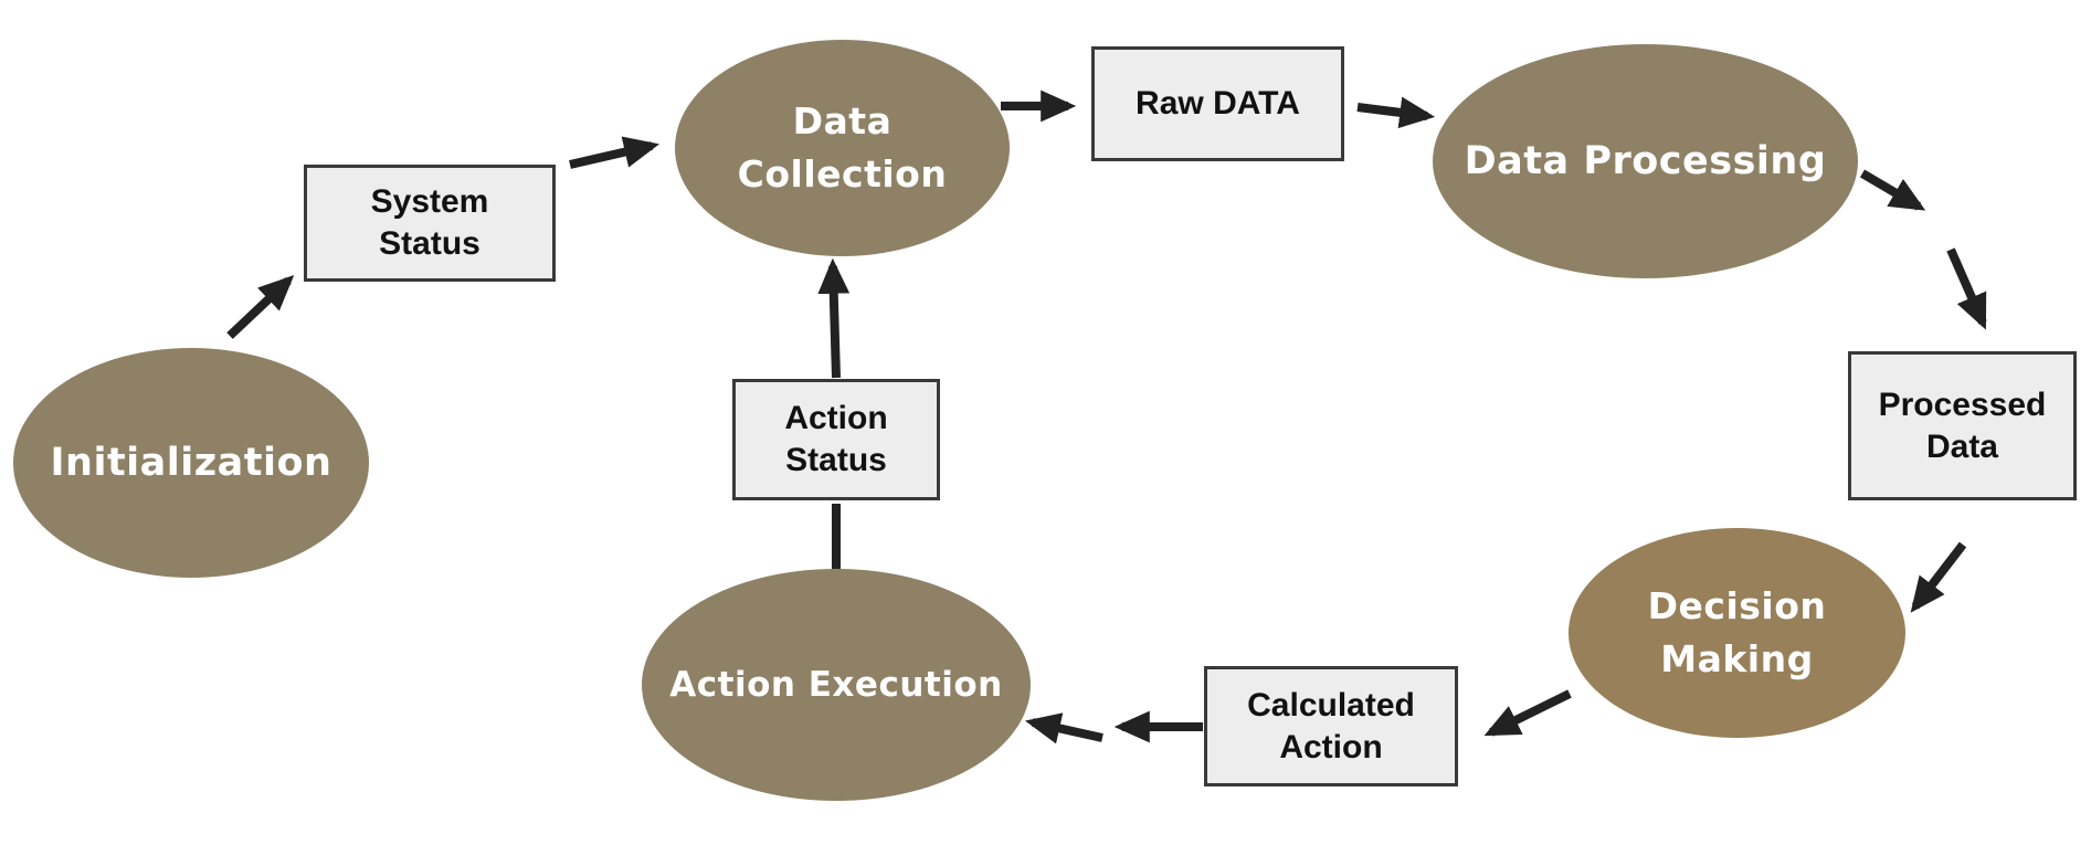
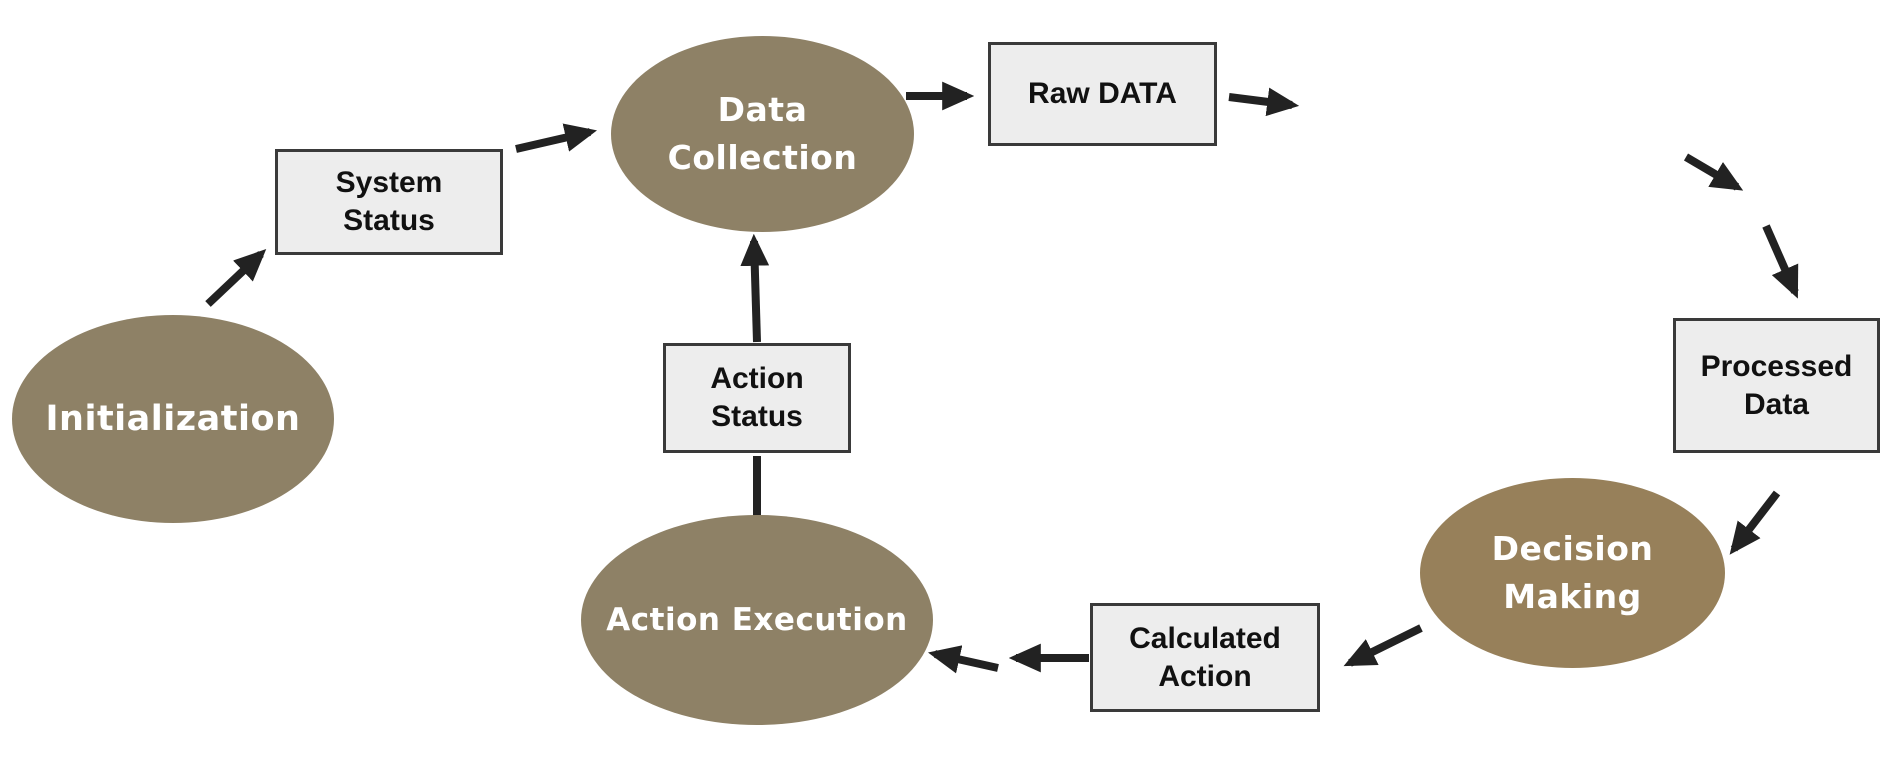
  Initialization
  System
  Status
  Data
  Collection
  Raw DATA
- Data Processing
  Processed
  Data
  Decision
  Making
  Calculated
  Action
  Action Execution
  Action
  Status
